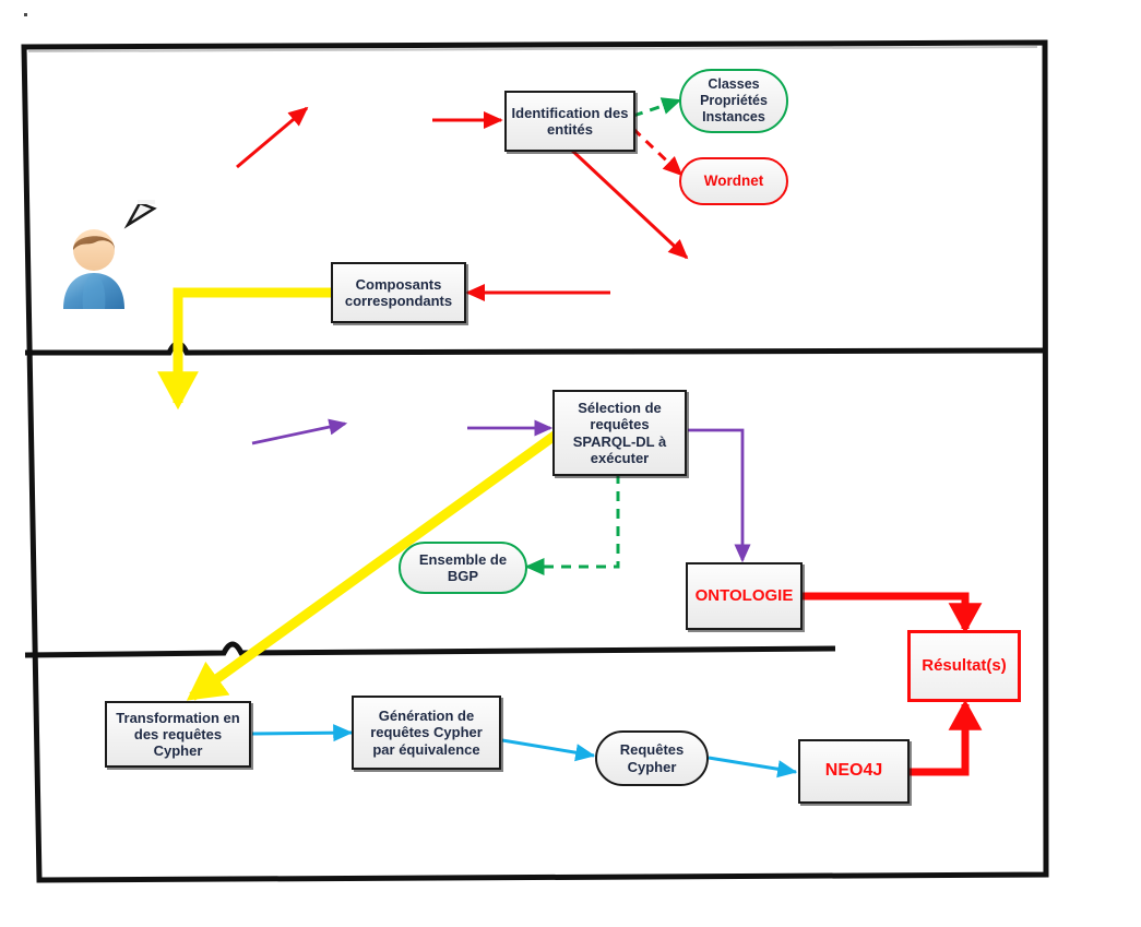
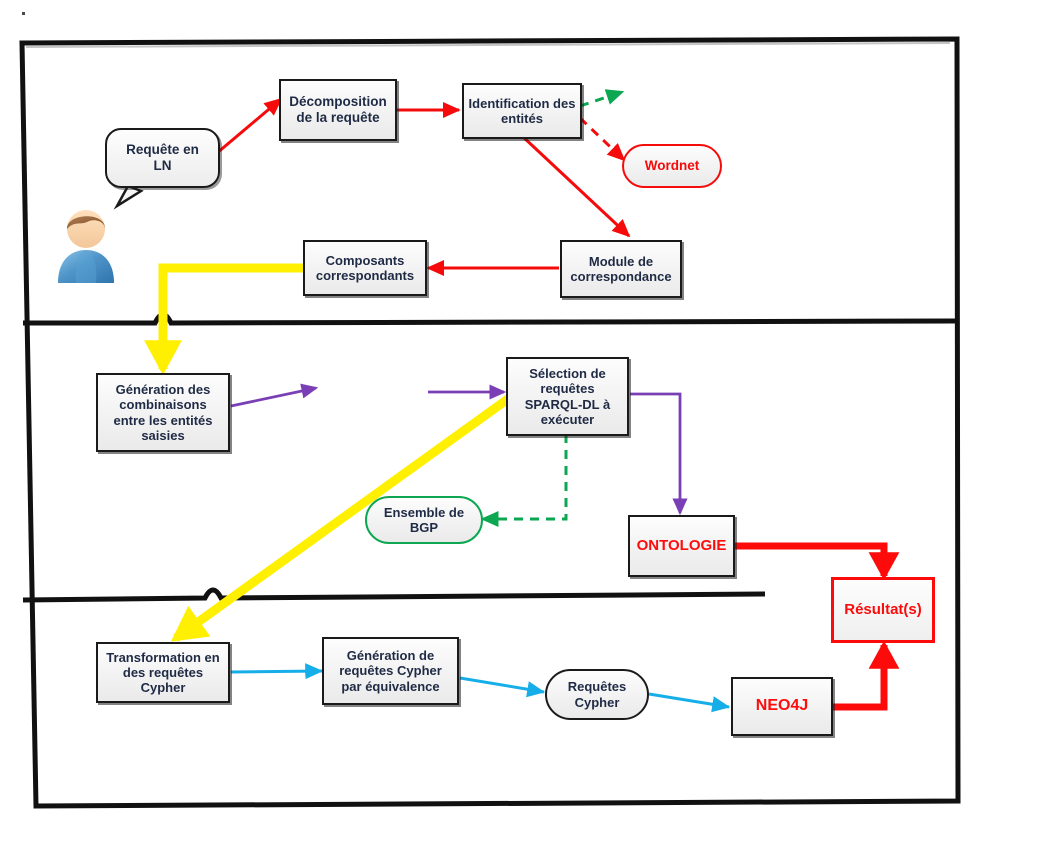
+ Requête en
+ LN
+ Décomposition
+ de la requête
  Identification des
  entités
- Classes
- Propriétés
- Instances
  Wordnet
+ Module de
+ correspondance
  Composants
  correspondants
+ Génération des
+ combinaisons
+ entre les entités
+ saisies
  Sélection de
  requêtes
  SPARQL-DL à
  exécuter
  Ensemble de
  BGP
  ONTOLOGIE
  Résultat(s)
  Transformation en
  des requêtes
  Cypher
  Génération de
  requêtes Cypher
  par équivalence
  Requêtes
  Cypher
  NEO4J
